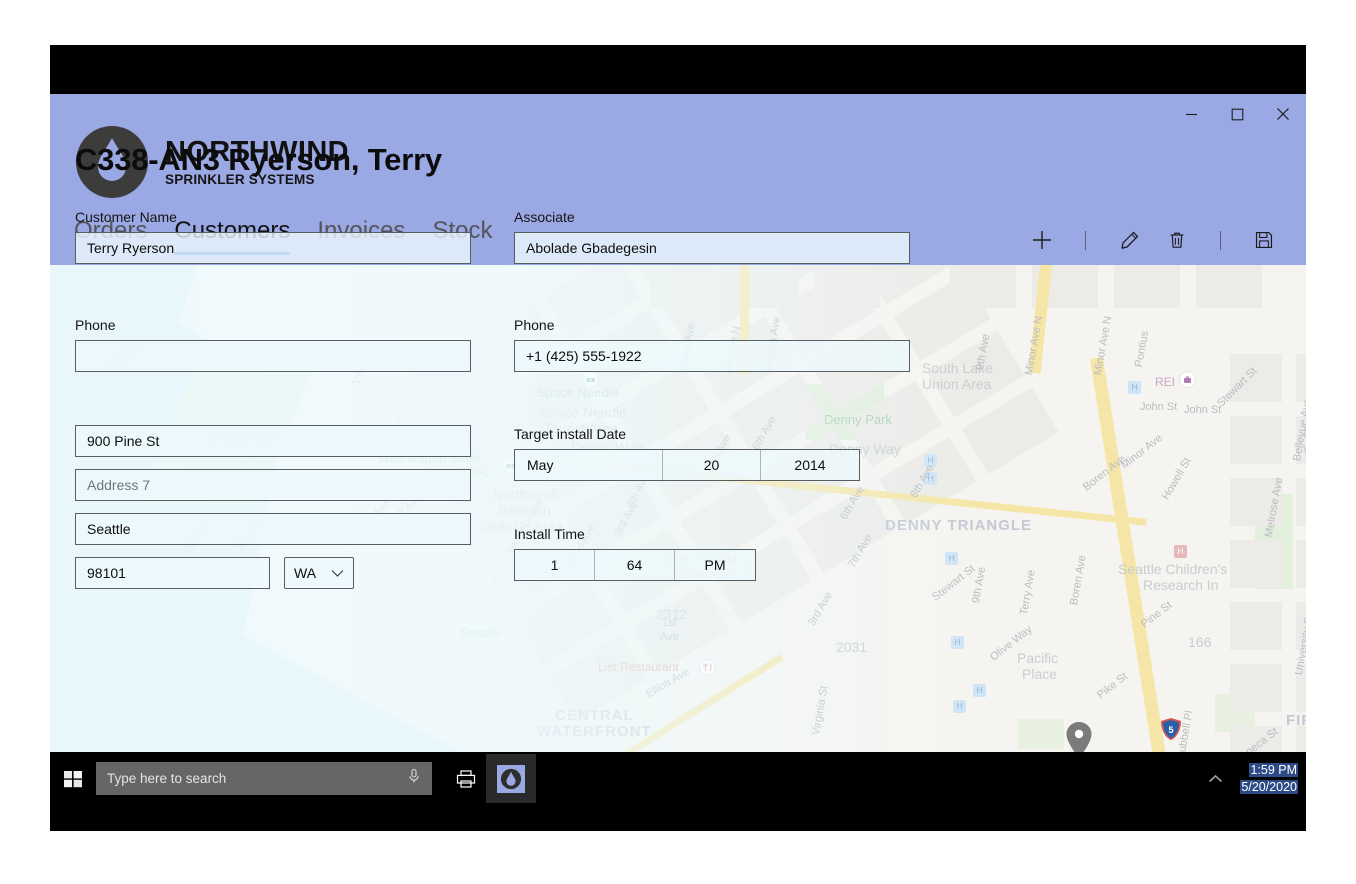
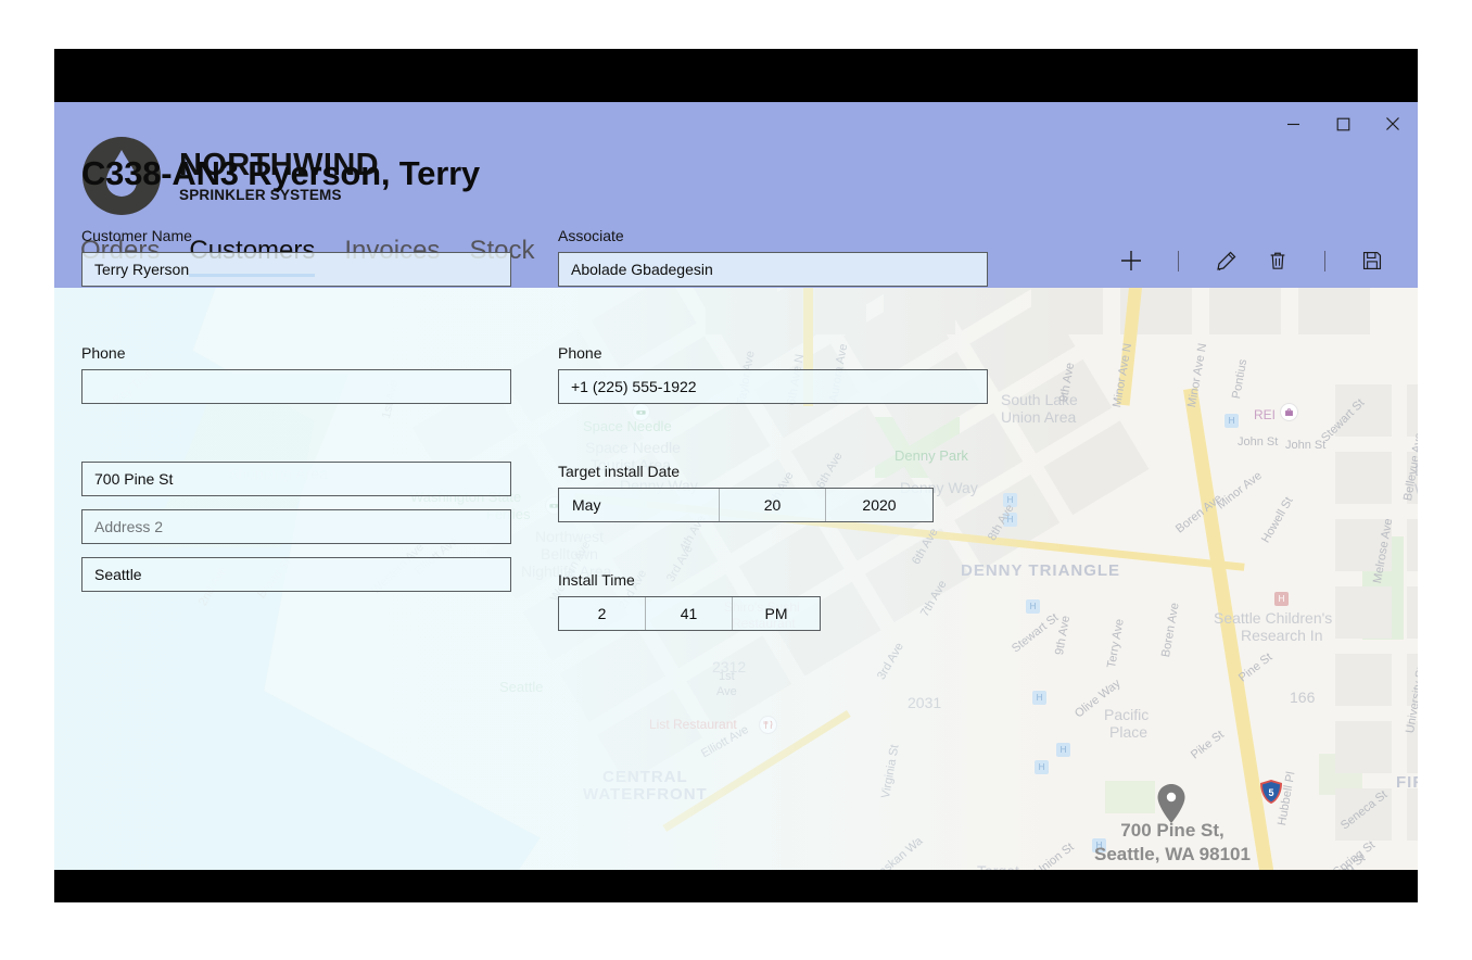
  NORTHWIND
  SPRINKLER SYSTEMS
  Orders
  Customers
  Invoices
  Stock
  C338-AN3 Ryerson, Terry
  Customer Name
  Terry Ryerson
  Phone
- 900 Pine St
+ 700 Pine St
- Address 7
+ Address 2
  Seattle
- 98101
- WA
  Associate
  Abolade Gbadegesin
  Phone
- +1 (425) 555-1922
+ +1 (225) 555-1922
  Target install Date
  May
  20
- 2014
+ 2020
  Install Time
- 1
+ 2
- 64
+ 41
  PM
- Type here to search
- 1:59 PM
- 5/20/2020
